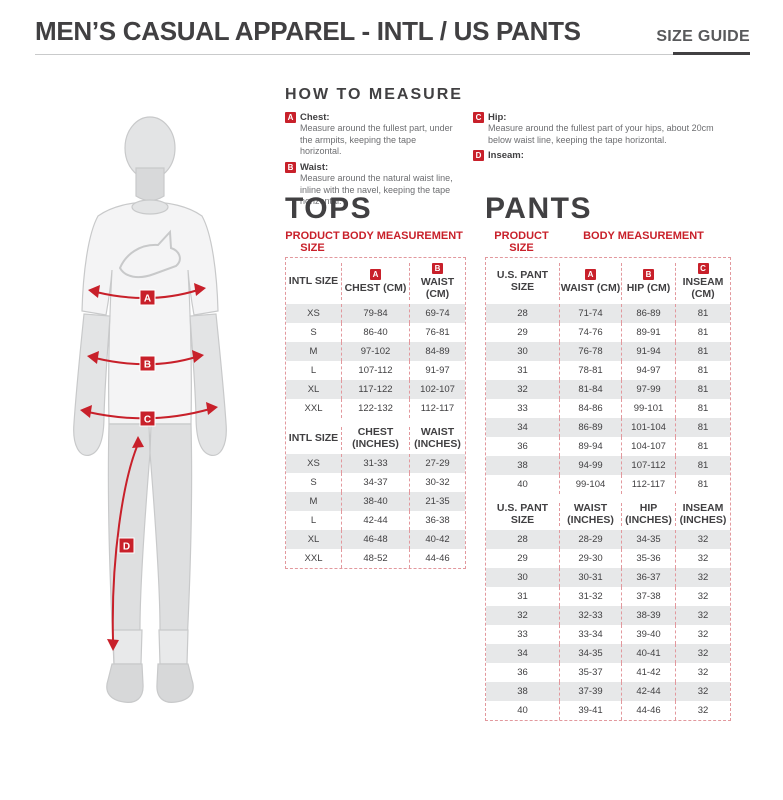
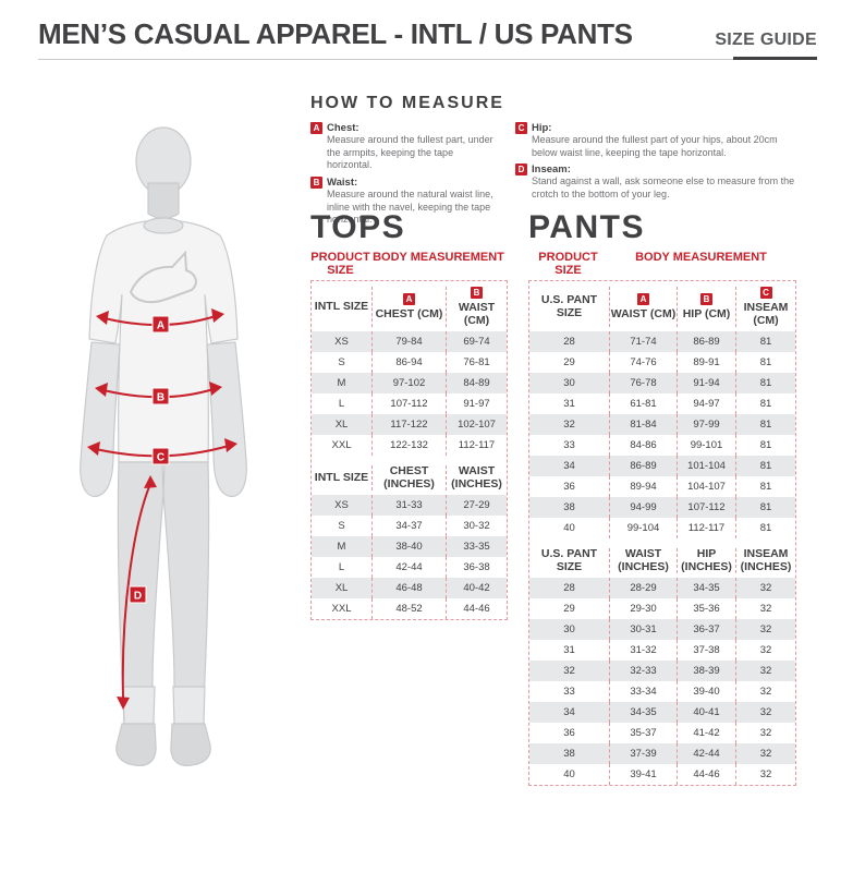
  MEN’S CASUAL APPAREL - INTL / US PANTS
  SIZE GUIDE
  A
  B
  C
  D
  HOW TO MEASURE
  A
  Chest:
  Measure around the fullest part, under the armpits, keeping the tape horizontal.
  B
  Waist:
  Measure around the natural waist line, inline with the navel, keeping the tape horizontal.
  C
  Hip:
  Measure around the fullest part of your hips, about 20cm below waist line, keeping the tape horizontal.
  D
  Inseam:
+ Stand against a wall, ask someone else to measure from the crotch to the bottom of your leg.
  TOPS
  PRODUCT SIZE
  BODY MEASUREMENT
  INTL SIZE
  A
  CHEST (CM)
  B
  WAIST (CM)
  XS
  79-84
  69-74
  S
- 86-40
+ 86-94
  76-81
  M
  97-102
  84-89
  L
  107-112
  91-97
  XL
  117-122
  102-107
  XXL
  122-132
  112-117
  INTL SIZE
  CHEST (INCHES)
  WAIST (INCHES)
  XS
  31-33
  27-29
  S
  34-37
  30-32
  M
  38-40
- 21-35
+ 33-35
  L
  42-44
  36-38
  XL
  46-48
  40-42
  XXL
  48-52
  44-46
  PANTS
  PRODUCT SIZE
  BODY MEASUREMENT
  U.S. PANT SIZE
  A
  WAIST (CM)
  B
  HIP (CM)
  C
  INSEAM (CM)
  28
  71-74
  86-89
  81
  29
  74-76
  89-91
  81
  30
  76-78
  91-94
  81
  31
- 78-81
+ 61-81
  94-97
  81
  32
  81-84
  97-99
  81
  33
  84-86
  99-101
  81
  34
  86-89
  101-104
  81
  36
  89-94
  104-107
  81
  38
  94-99
  107-112
  81
  40
  99-104
  112-117
  81
  U.S. PANT SIZE
  WAIST (INCHES)
  HIP (INCHES)
  INSEAM (INCHES)
  28
  28-29
  34-35
  32
  29
  29-30
  35-36
  32
  30
  30-31
  36-37
  32
  31
  31-32
  37-38
  32
  32
  32-33
  38-39
  32
  33
  33-34
  39-40
  32
  34
  34-35
  40-41
  32
  36
  35-37
  41-42
  32
  38
  37-39
  42-44
  32
  40
  39-41
  44-46
  32
